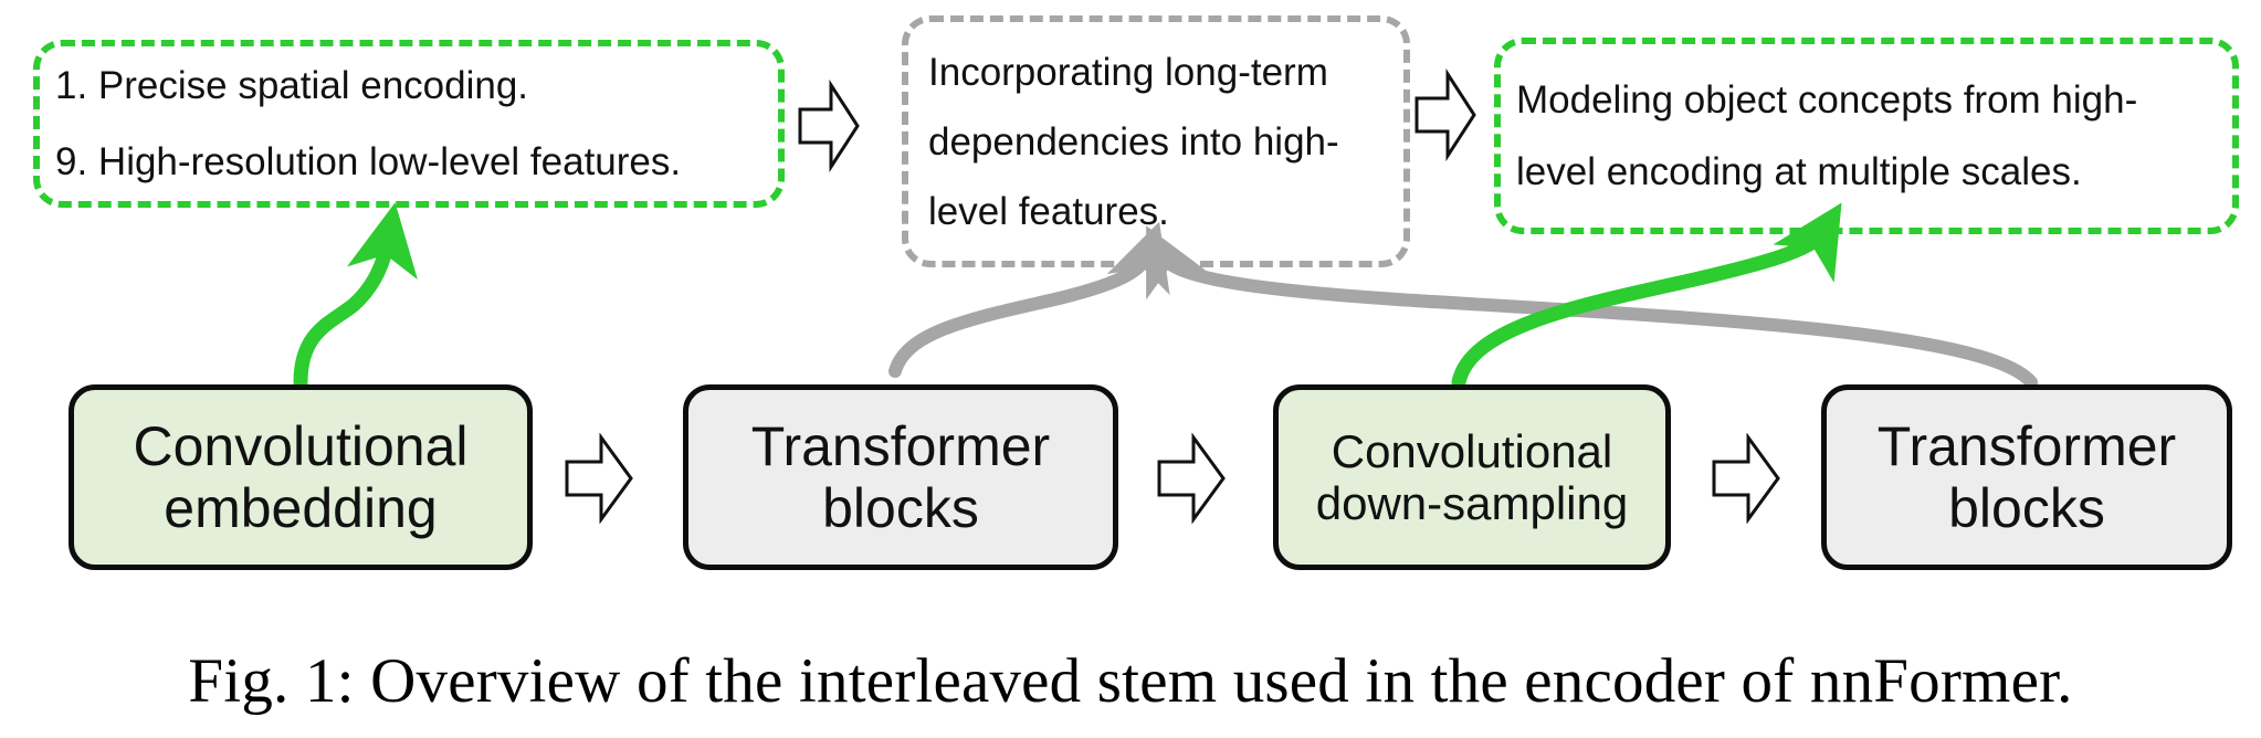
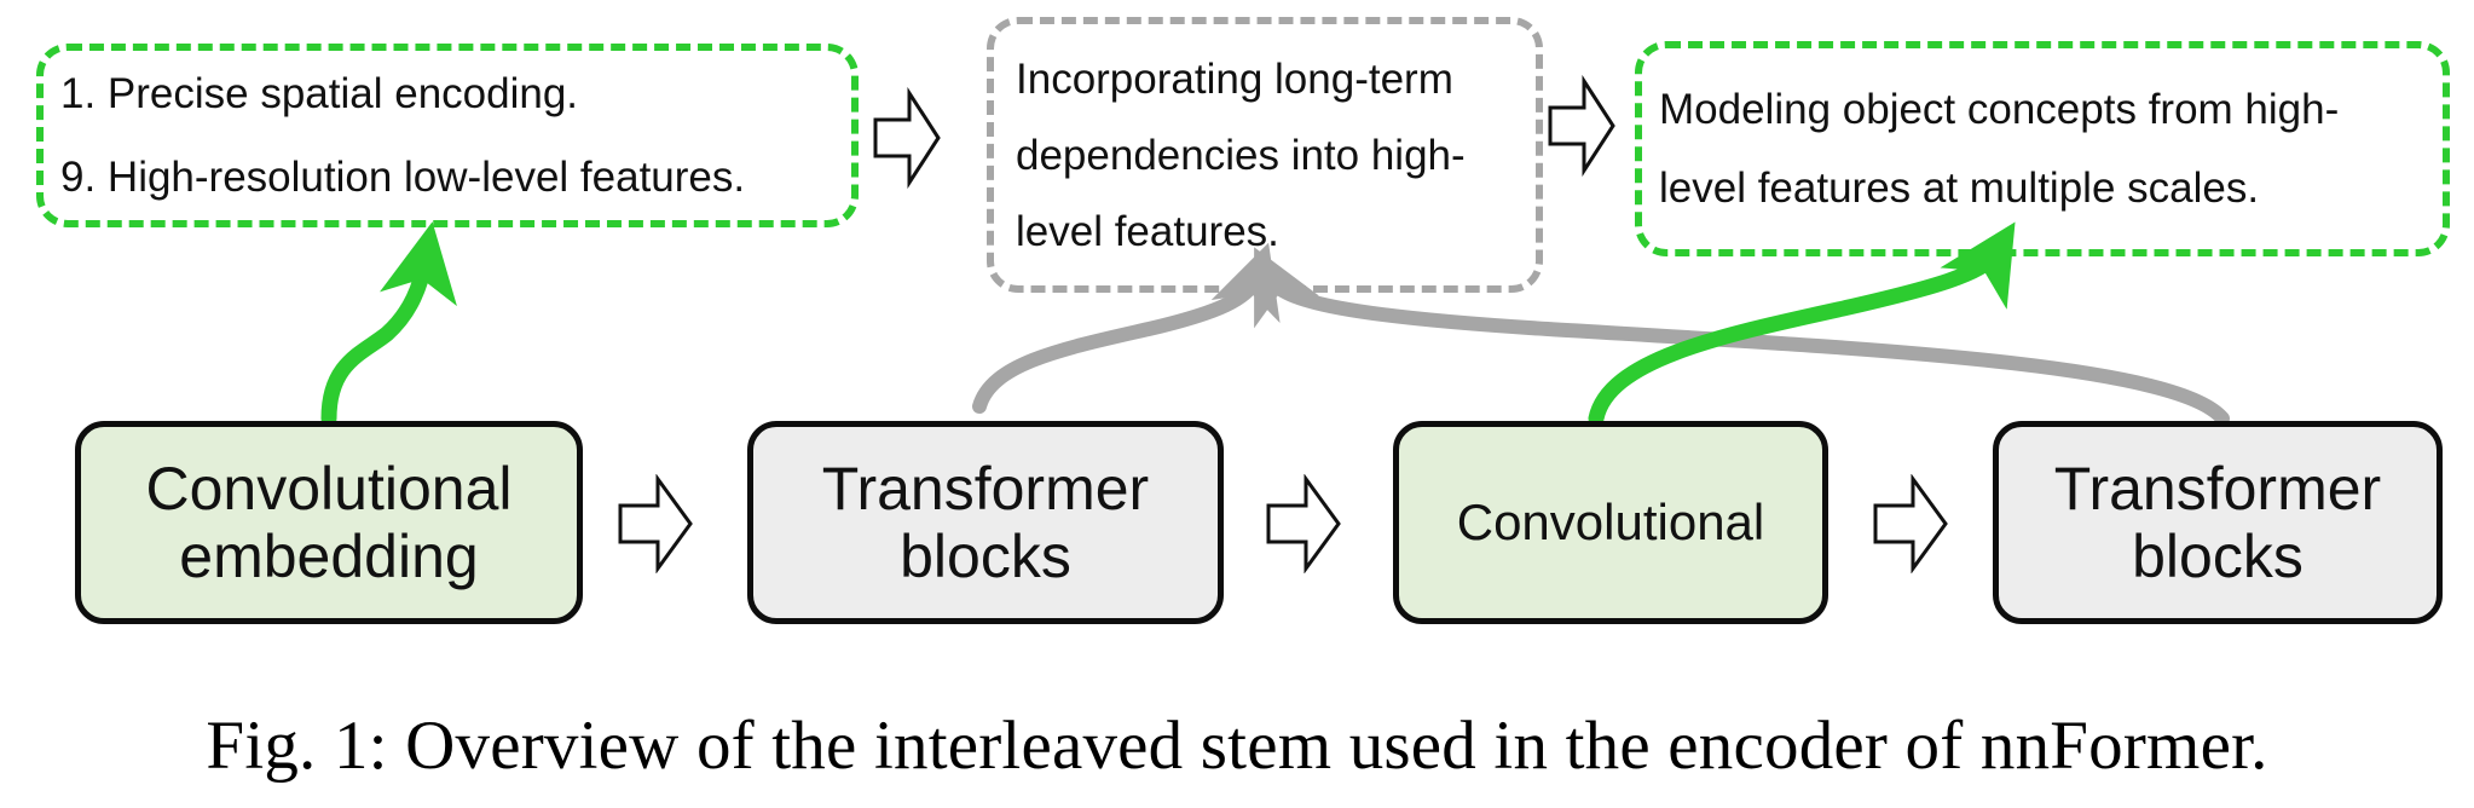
  1. Precise spatial encoding.
  9. High-resolution low-level features.
  Incorporating long-term
  dependencies into high-
  level features.
  Modeling object concepts from high-
- level encoding at multiple scales.
+ level features at multiple scales.
  Convolutional
  embedding
  Transformer
  blocks
  Convolutional
- down-sampling
  Transformer
  blocks
  Fig. 1: Overview of the interleaved stem used in the encoder of nnFormer.
